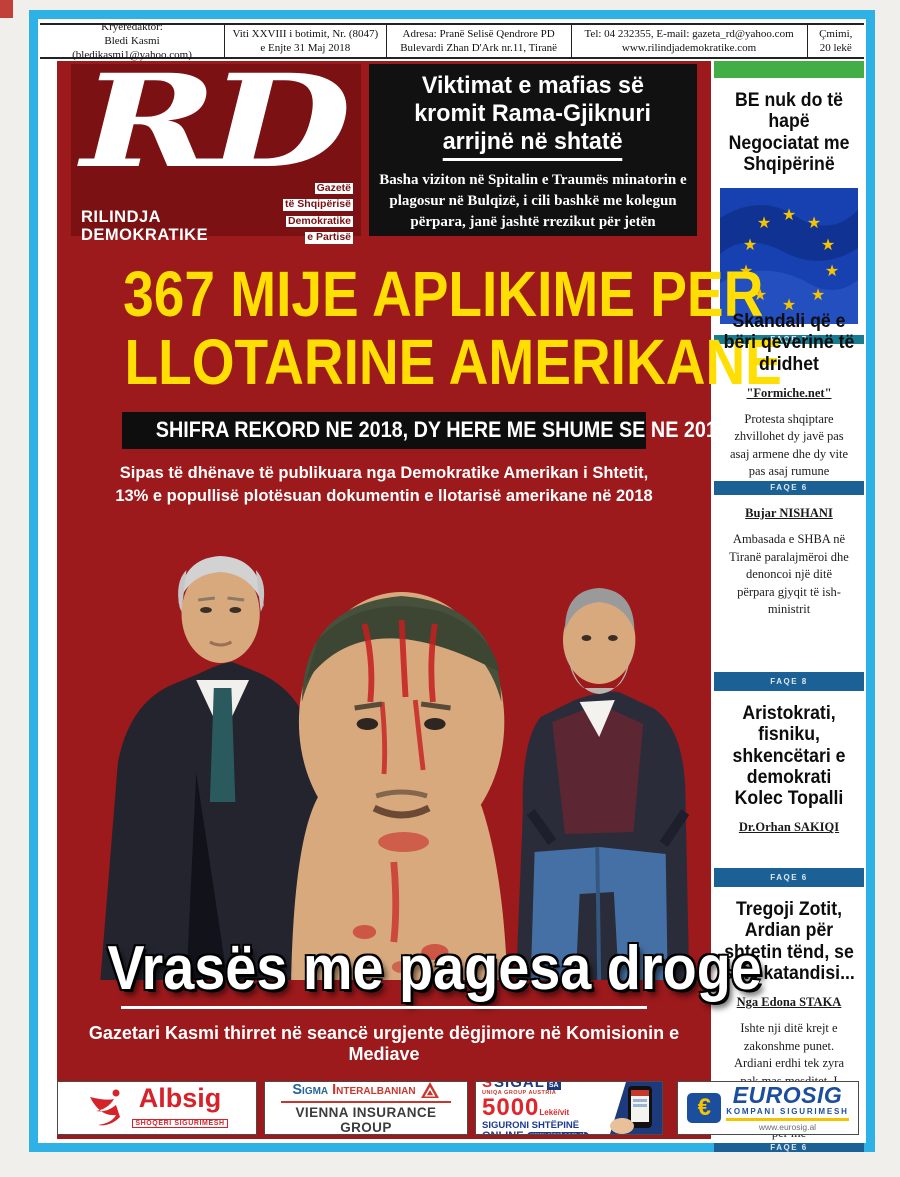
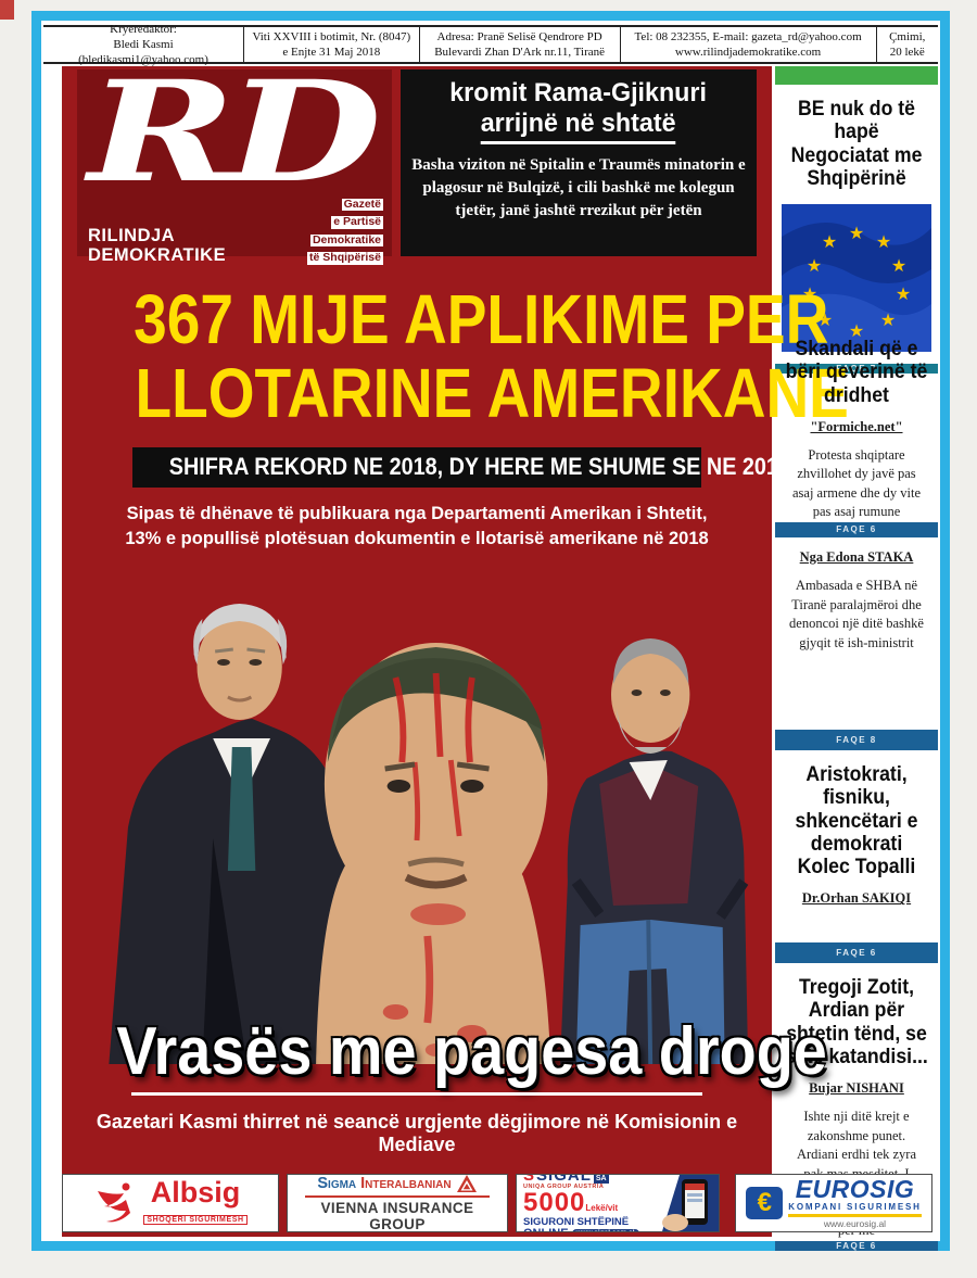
  Kryeredaktor:
  Bledi Kasmi (bledikasmi1@yahoo.com)
  Viti XXVIII i botimit, Nr. (8047)
  e Enjte 31 Maj 2018
  Adresa: Pranë Selisë Qendrore PD
  Bulevardi Zhan D'Ark nr.11, Tiranë
- Tel: 04 232355, E-mail: gazeta_rd@yahoo.com
+ Tel: 08 232355, E-mail: gazeta_rd@yahoo.com
  www.rilindjademokratike.com
  Çmimi,
  20 lekë
  RD
  RILINDJA
  DEMOKRATIKE
  Gazetë
- të Shqipërisë
+ e Partisë
  Demokratike
- e Partisë
+ të Shqipërisë
- Viktimat e mafias së
  kromit Rama-Gjiknuri
  arrijnë në shtatë
- Basha viziton në Spitalin e Traumës minatorin e plagosur në Bulqizë, i cili bashkë me kolegun përpara, janë jashtë rrezikut për jetën
+ Basha viziton në Spitalin e Traumës minatorin e plagosur në Bulqizë, i cili bashkë me kolegun tjetër, janë jashtë rrezikut për jetën
  367 MIJE APLIKIME PER
  LLOTARINE AMERIKANE
  SHIFRA REKORD NE 2018, DY HERE ME SHUME SE NE 2015
- Sipas të dhënave të publikuara nga Demokratike Amerikan i Shtetit,
+ Sipas të dhënave të publikuara nga Departamenti Amerikan i Shtetit,
  13% e popullisë plotësuan dokumentin e llotarisë amerikane në 2018
  Vrasës me pagesa droge
  Gazetari Kasmi thirret në seancë urgjente dëgjimore në Komisionin e Mediave
  BE nuk do të hapë Negociatat me Shqipërinë
  ★
  ★
  ★
  ★
  ★
  ★
  ★
  ★
  ★
  ★
  FAQE 7
  Skandali që e bëri qeverinë të dridhet
  "Formiche.net"
  Protesta shqiptare zhvillohet dy javë pas asaj armene dhe dy vite pas asaj rumune
  FAQE 6
- Bujar NISHANI
+ Nga Edona STAKA
- Ambasada e SHBA në Tiranë paralajmëroi dhe denoncoi një ditë përpara gjyqit të ish-ministrit
+ Ambasada e SHBA në Tiranë paralajmëroi dhe denoncoi një ditë bashkë gjyqit të ish-ministrit
  FAQE 8
  Aristokrati, fisniku, shkencëtari e demokrati Kolec Topalli
  Dr.Orhan SAKIQI
  FAQE 6
  Tregoji Zotit, Ardian për shtetin tënd, se si të katandisi...
- Nga Edona STAKA
+ Bujar NISHANI
  FAQE 6
  Albsig
  Sigma
  Interalbanian
  VIENNA INSURANCE GROUP
  S
  SIGAL
  5000
  Lekë/vit
  SIGURONI SHTËPINË
  €
  EUROSIG
  KOMPANI SIGURIMESH
  www.eurosig.al
